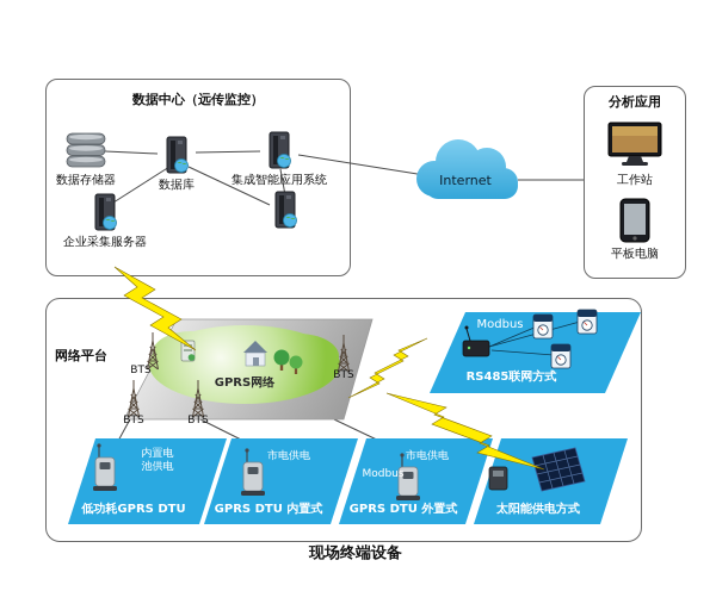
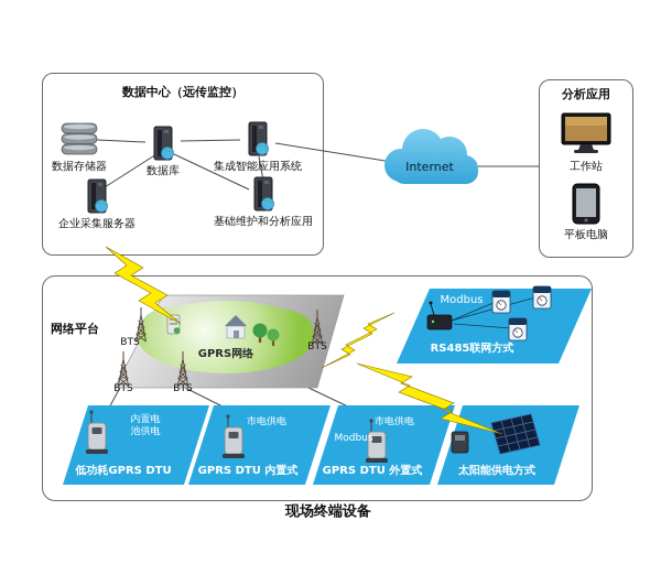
  数据中心（远传监控）
  数据存储器
  数据库
  集成智能应用系统
  企业采集服务器
+ 基础维护和分析应用
  Internet
  分析应用
  工作站
  平板电脑
  网络平台
  GPRS网络
  BTS
  BTS
  BTS
  BTS
  Modbus
  RS485联网方式
  内置电
  池供电
  低功耗GPRS DTU
  市电供电
  GPRS DTU 内置式
  Modbus
  市电供电
  GPRS DTU 外置式
  太阳能供电方式
  现场终端设备
